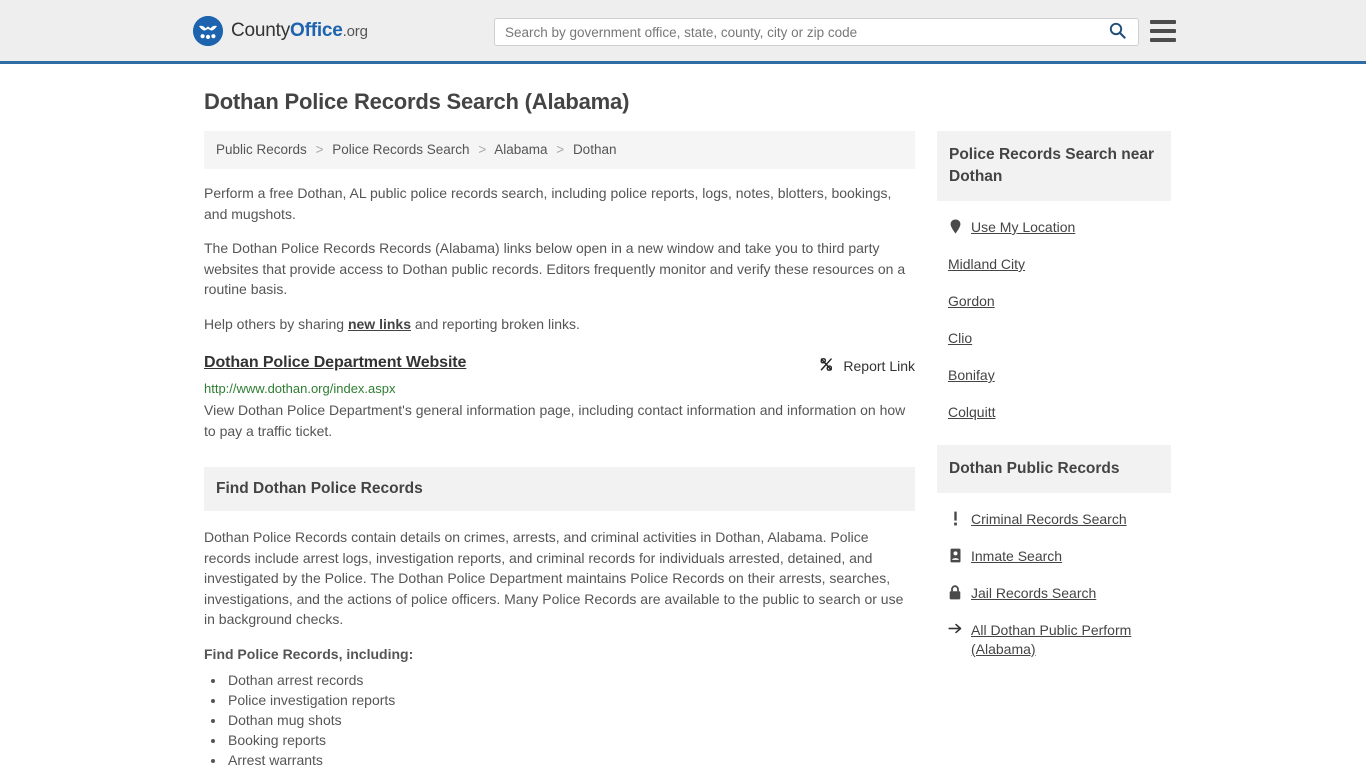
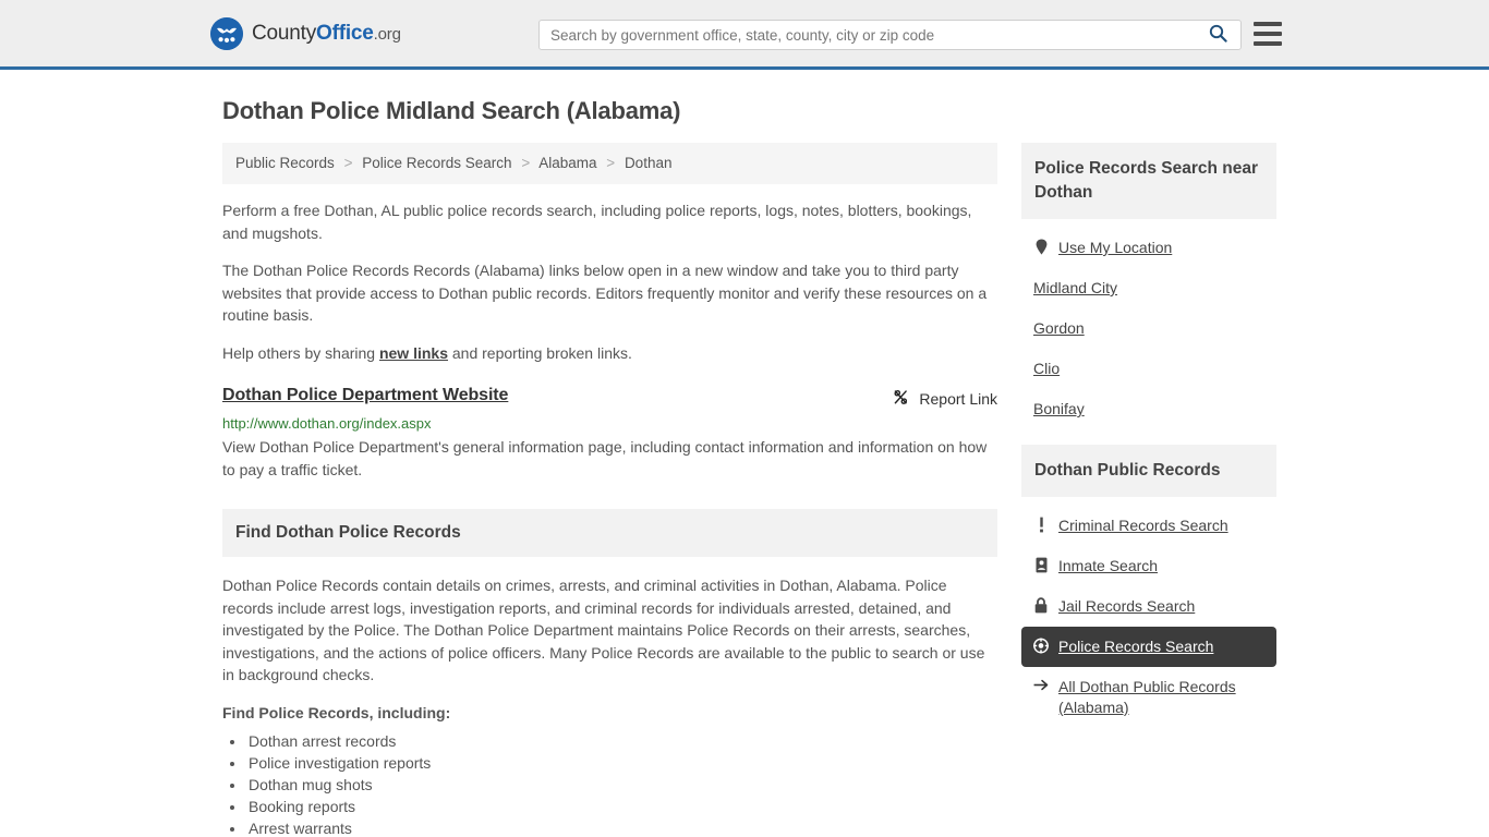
  CountyOffice.org
  Search by government office, state, county, city or zip code
- Dothan Police Records Search (Alabama)
+ Dothan Police Midland Search (Alabama)
  Public Records > Police Records Search > Alabama > Dothan
  Perform a free Dothan, AL public police records search, including police reports, logs, notes, blotters, bookings, and mugshots.
  The Dothan Police Records Records (Alabama) links below open in a new window and take you to third party websites that provide access to Dothan public records. Editors frequently monitor and verify these resources on a routine basis.
  Help others by sharing new links and reporting broken links.
  Dothan Police Department Website
  Report Link
  http://www.dothan.org/index.aspx
  View Dothan Police Department's general information page, including contact information and information on how to pay a traffic ticket.
  Find Dothan Police Records
  Dothan Police Records contain details on crimes, arrests, and criminal activities in Dothan, Alabama. Police records include arrest logs, investigation reports, and criminal records for individuals arrested, detained, and investigated by the Police. The Dothan Police Department maintains Police Records on their arrests, searches, investigations, and the actions of police officers. Many Police Records are available to the public to search or use in background checks.
  Find Police Records, including:
  Dothan arrest records
  Police investigation reports
  Dothan mug shots
  Booking reports
  Arrest warrants
  Police Records Search near Dothan
  Use My Location
  Midland City
  Gordon
  Clio
  Bonifay
- Colquitt
  Dothan Public Records
  Criminal Records Search
  Inmate Search
  Jail Records Search
+ Police Records Search
- All Dothan Public Perform (Alabama)
+ All Dothan Public Records (Alabama)
